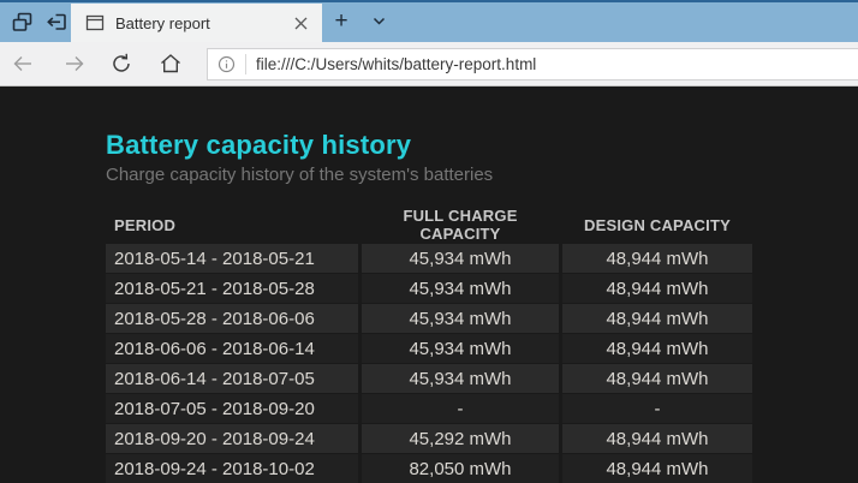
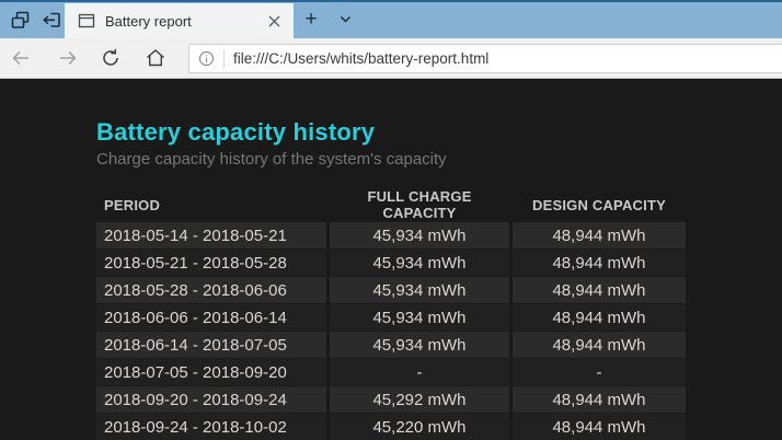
  Battery report
  +
  file:///C:/Users/whits/battery-report.html
  Battery capacity history
- Charge capacity history of the system's batteries
+ Charge capacity history of the system's capacity
  PERIOD	FULL CHARGE CAPACITY	DESIGN CAPACITY
  2018-05-14 - 2018-05-21	45,934 mWh	48,944 mWh
  2018-05-21 - 2018-05-28	45,934 mWh	48,944 mWh
  2018-05-28 - 2018-06-06	45,934 mWh	48,944 mWh
  2018-06-06 - 2018-06-14	45,934 mWh	48,944 mWh
  2018-06-14 - 2018-07-05	45,934 mWh	48,944 mWh
  2018-07-05 - 2018-09-20	-	-
  2018-09-20 - 2018-09-24	45,292 mWh	48,944 mWh
- 2018-09-24 - 2018-10-02	82,050 mWh	48,944 mWh
+ 2018-09-24 - 2018-10-02	45,220 mWh	48,944 mWh
